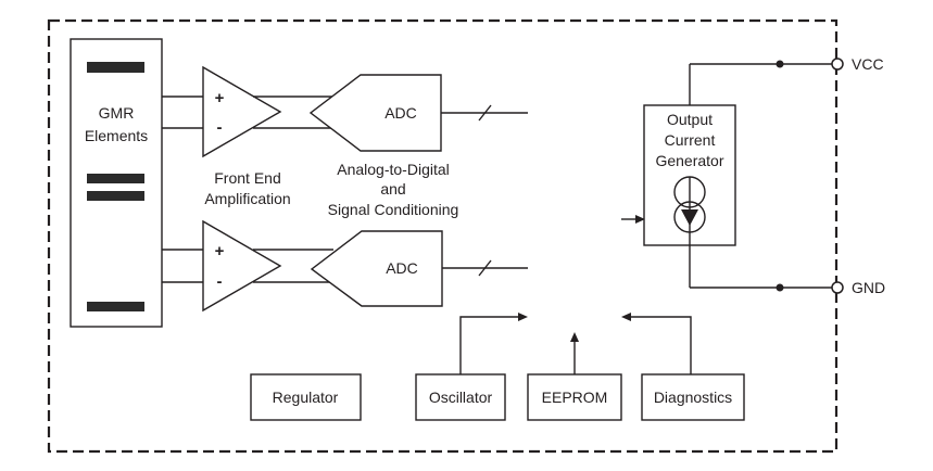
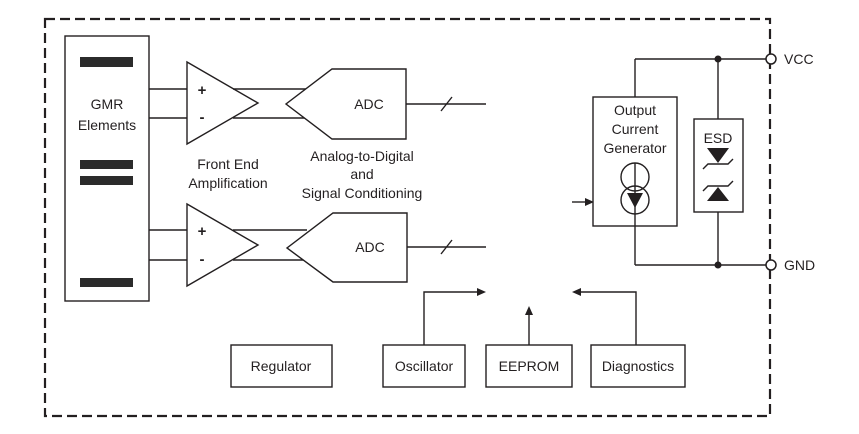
  GMR
  Elements
  +
  -
  +
  -
  Front End
  Amplification
  ADC
  ADC
  Analog-to-Digital
  and
  Signal Conditioning
  Output
  Current
  Generator
+ ESD
  VCC
  GND
  Regulator
  Oscillator
  EEPROM
  Diagnostics
